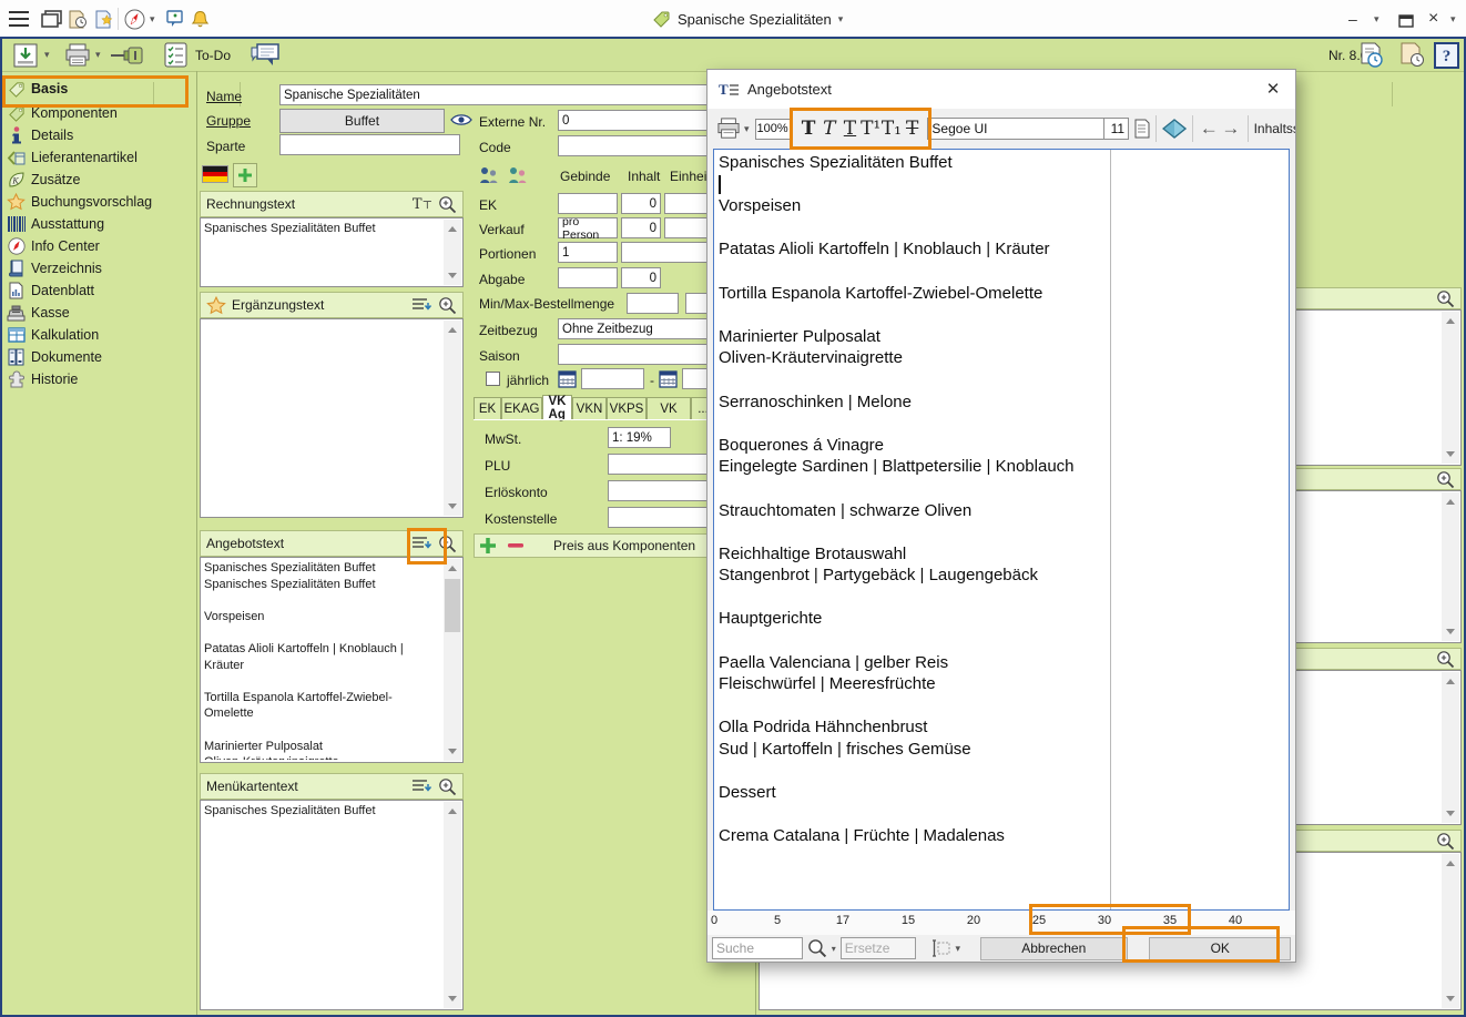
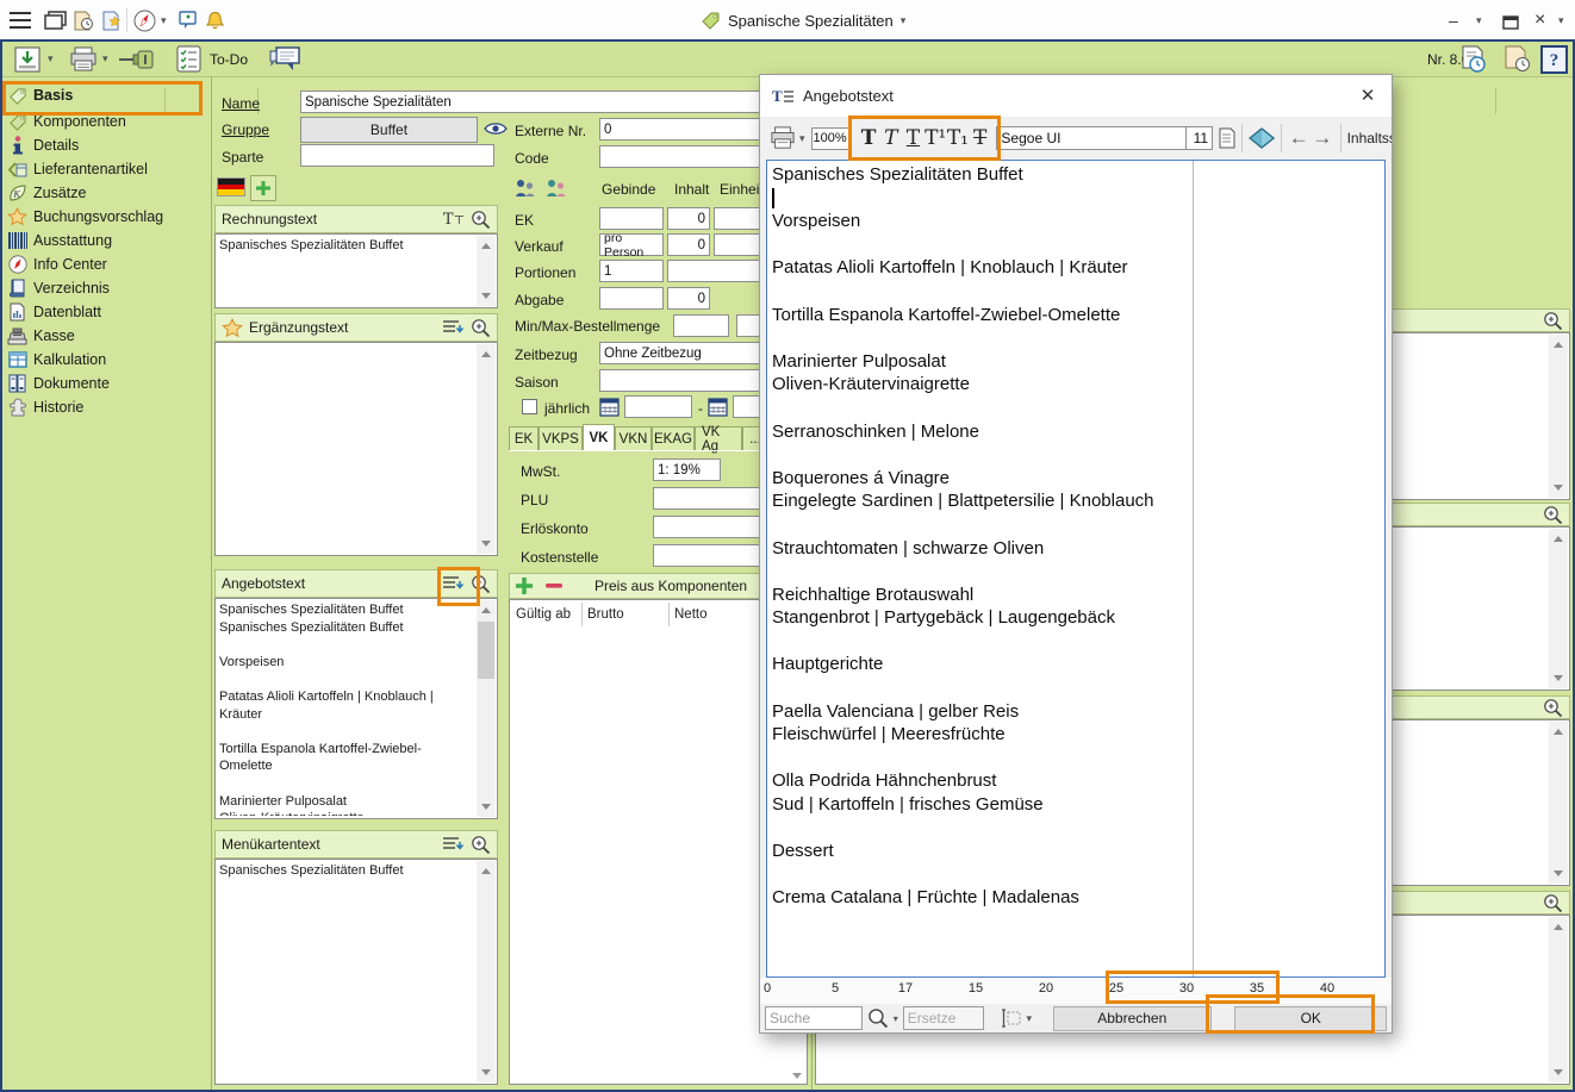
  ▾
  Spanische Spezialitäten
  ▾
  –
  ▾
  ×
  ▾
  ▾
  ▾
  To-Do
  ?
  Basis
  Komponenten
  Details
  Lieferantenartikel
  K
  Zusätze
  Buchungsvorschlag
  Ausstattung
  Info Center
  Verzeichnis
  Datenblatt
  Kasse
  Kalkulation
  Dokumente
  Historie
  Name
  Spanische Spezialitäten
  Gruppe
  Buffet
  Sparte
  Rechnungstext
  T⊤
  Spanisches Spezialitäten Buffet
  Ergänzungstext
  Angebotstext
  Spanisches Spezialitäten Buffet
  Spanisches Spezialitäten Buffet
  Vorspeisen
  Patatas Alioli Kartoffeln | Knoblauch | Kräuter
  Tortilla Espanola Kartoffel-Zwiebel-Omelette
  Marinierter Pulposalat
  Menükartentext
  Spanisches Spezialitäten Buffet
  Externe Nr.
  0
  Code
  Gebinde
  Inhalt
  Einhe
  EK
  0
  Verkauf
  pro Person
  0
  Portionen
  1
  Abgabe
  0
  Min/Max-Bestellmenge
  Zeitbezug
  Ohne Zeitbezug
  Saison
  jährlich
  -
  EK
- EKAG
+ VKPS
- VK Ag
+ VK
  VKN
- VKPS
+ EKAG
- VK
+ VK Ag
  MwSt.
  1: 19%
  PLU
  Erlöskonto
  Kostenstelle
  Preis aus Komponenten
+ Gültig ab
+ Brutto
+ Netto
  T
  Angebotstext
  ✕
  ▾
  100%
  T
  T
  T
  T¹
  T₁
  T
  Segoe UI
  11
  ←
  →
  Inhalts
  Spanisches Spezialitäten Buffet
  Vorspeisen
  Patatas Alioli Kartoffeln | Knoblauch | Kräuter
  Tortilla Espanola Kartoffel-Zwiebel-Omelette
  Marinierter Pulposalat
  Oliven-Kräutervinaigrette
  Serranoschinken | Melone
  Boquerones á Vinagre
  Eingelegte Sardinen | Blattpetersilie | Knoblauch
  Strauchtomaten | schwarze Oliven
  Reichhaltige Brotauswahl
  Stangenbrot | Partygebäck | Laugengebäck
  Hauptgerichte
  Paella Valenciana | gelber Reis
  Fleischwürfel | Meeresfrüchte
  Olla Podrida Hähnchenbrust
  Sud | Kartoffeln | frisches Gemüse
  Dessert
  Crema Catalana | Früchte | Madalenas
  0
  5
  17
  15
  20
  25
  30
  35
  40
  Suche
  ▾
  Ersetze
  ▾
  Abbrechen
  OK
